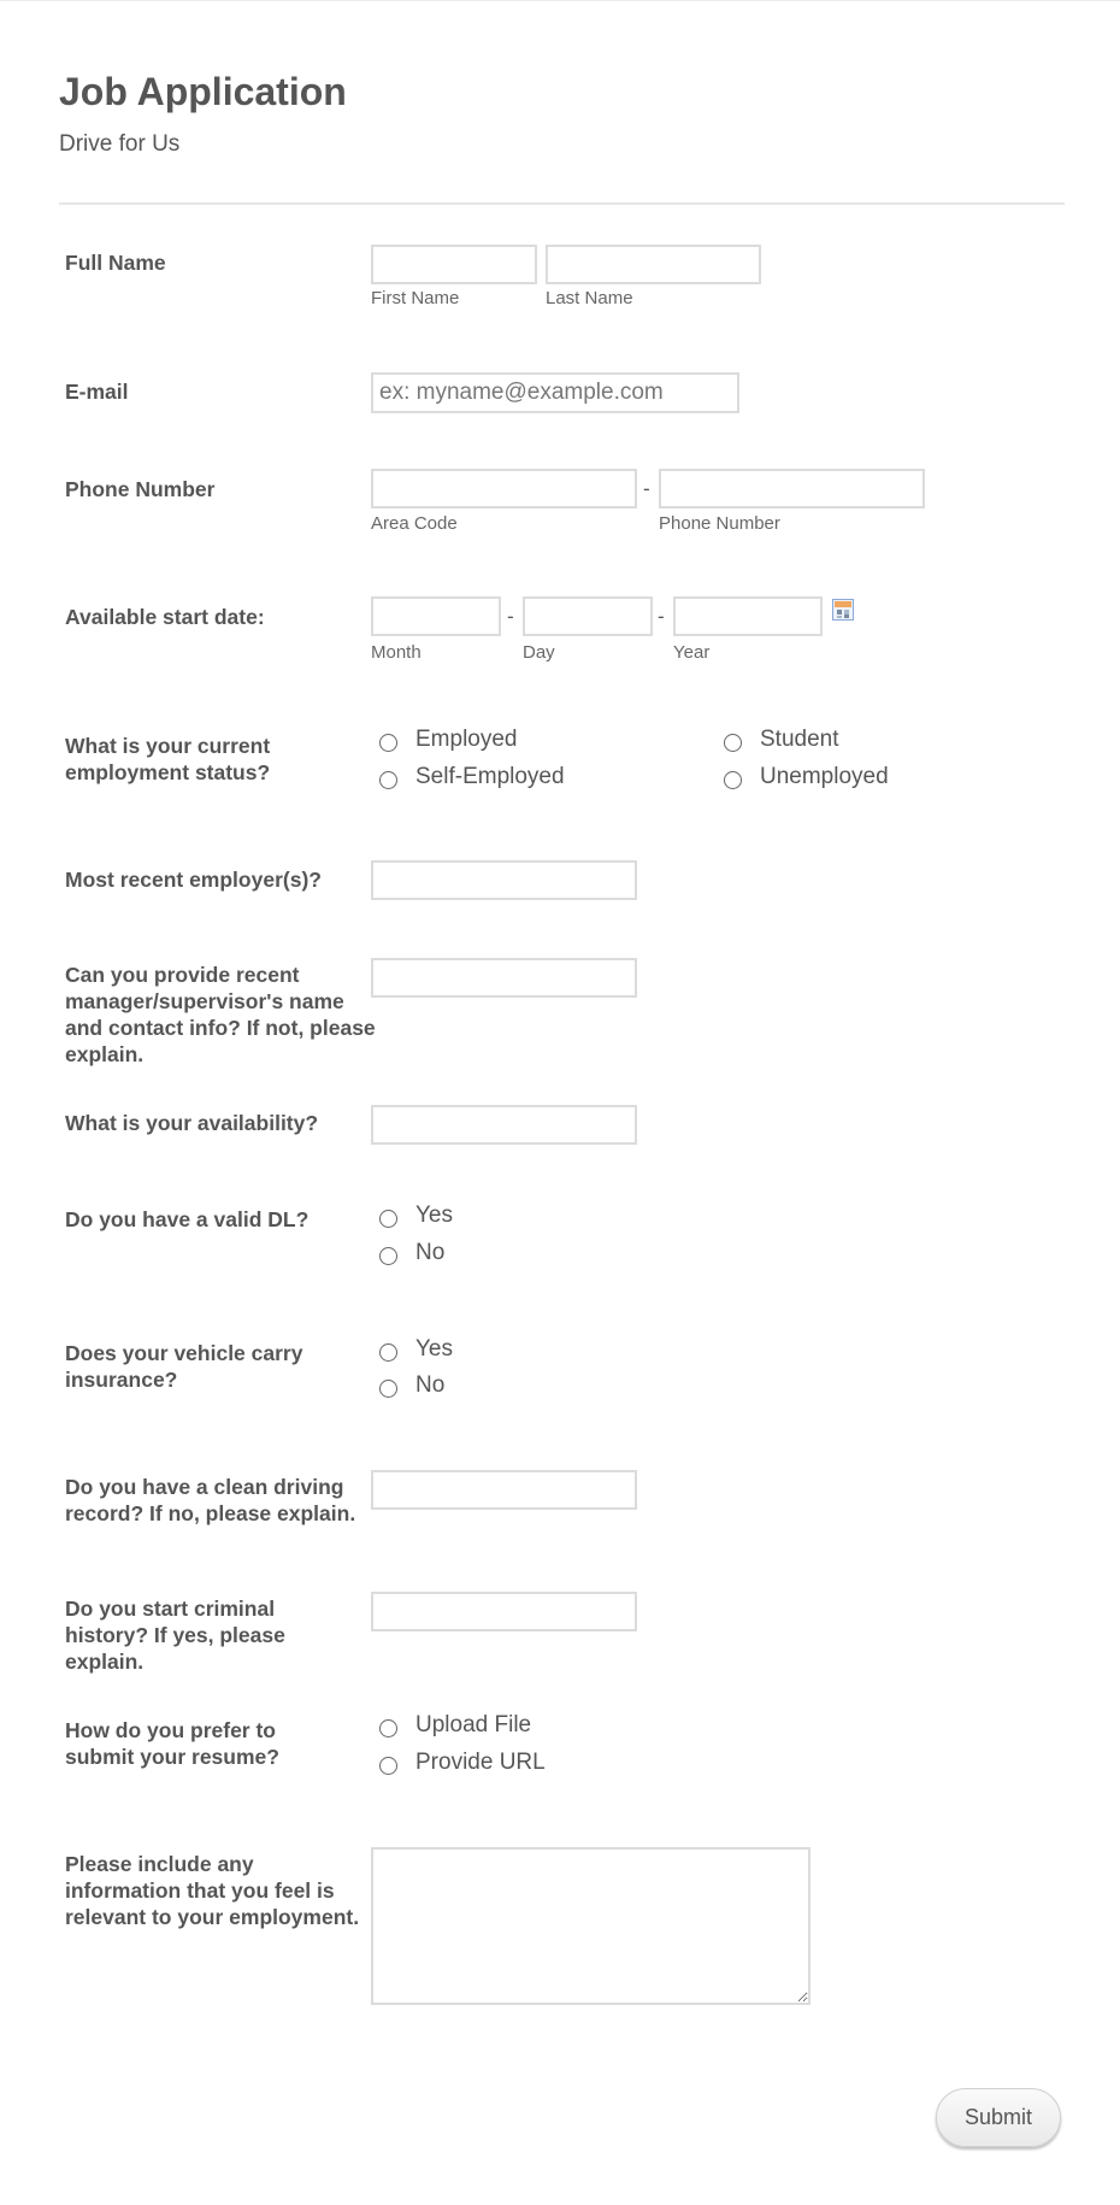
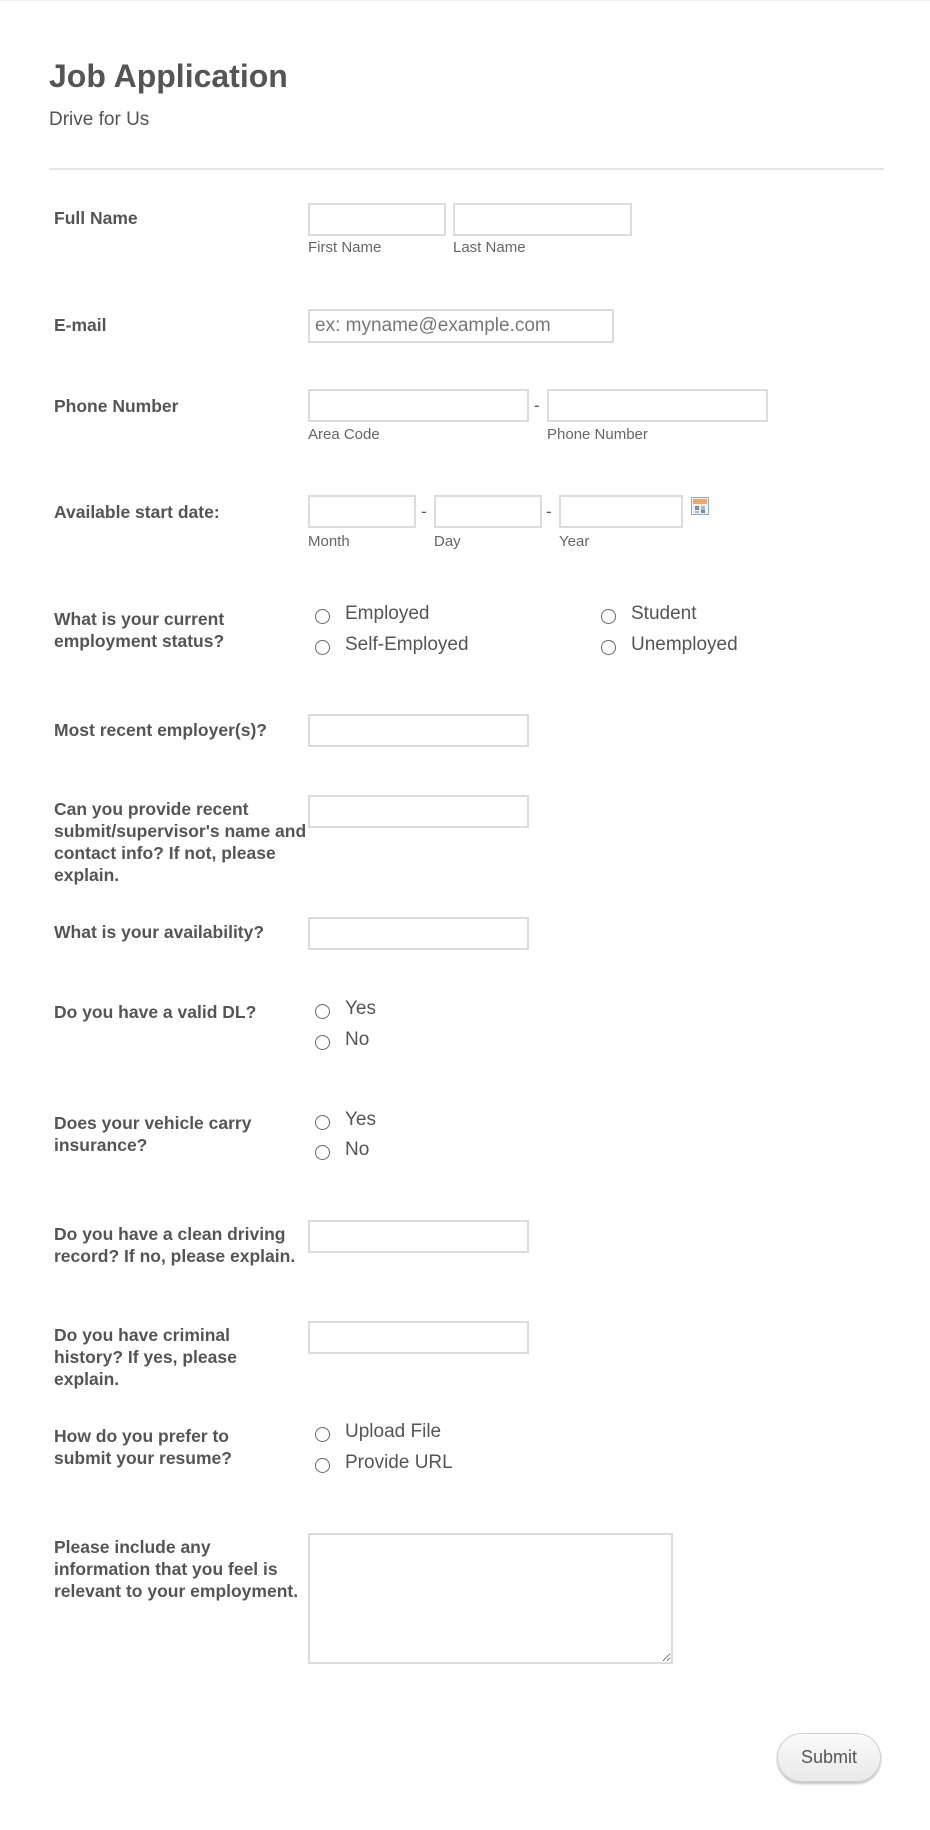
  Job Application
  Drive for Us
  Full Name
  First Name
  Last Name
  E-mail
  ex: myname@example.com
  Phone Number
  -
  Area Code
  Phone Number
  Available start date:
  -
  -
  Month
  Day
  Year
  What is your current employment status?
  Employed
  Student
  Self-Employed
  Unemployed
  Most recent employer(s)?
- Can you provide recent manager/supervisor's name and contact info? If not, please explain.
+ Can you provide recent submit/supervisor's name and contact info? If not, please explain.
  What is your availability?
  Do you have a valid DL?
  Yes
  No
  Does your vehicle carry insurance?
  Yes
  No
  Do you have a clean driving record? If no, please explain.
- Do you start criminal history? If yes, please explain.
+ Do you have criminal history? If yes, please explain.
  How do you prefer to submit your resume?
  Upload File
  Provide URL
  Please include any information that you feel is relevant to your employment.
  Submit
